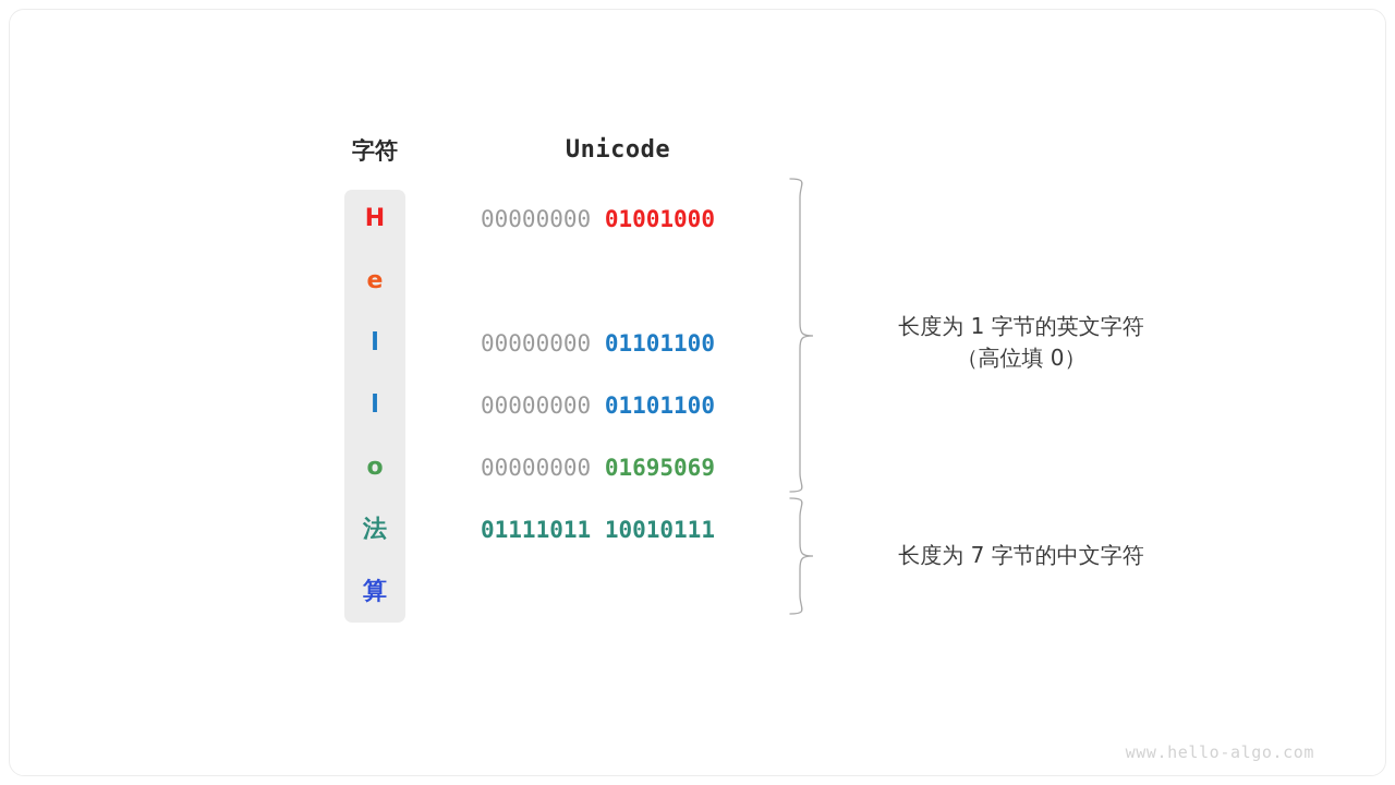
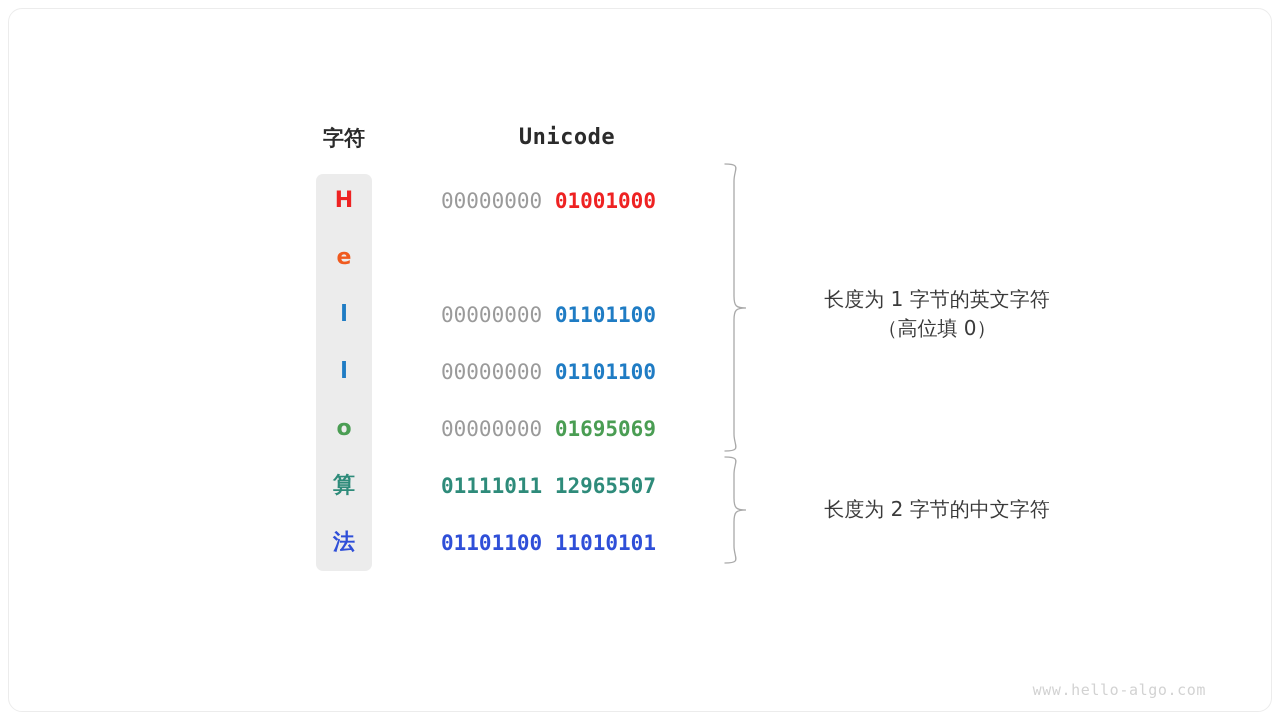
  字符
  Unicode
  H
  00000000 01001000
  e
  l
  00000000 01101100
  l
  00000000 01101100
  o
  00000000 01695069
- 法
+ 算
- 01111011 10010111
+ 01111011 12965507
- 算
+ 法
+ 01101100 11010101
  长度为 1 字节的英文字符
  （高位填 0）
- 长度为 7 字节的中文字符
+ 长度为 2 字节的中文字符
  www.hello-algo.com
